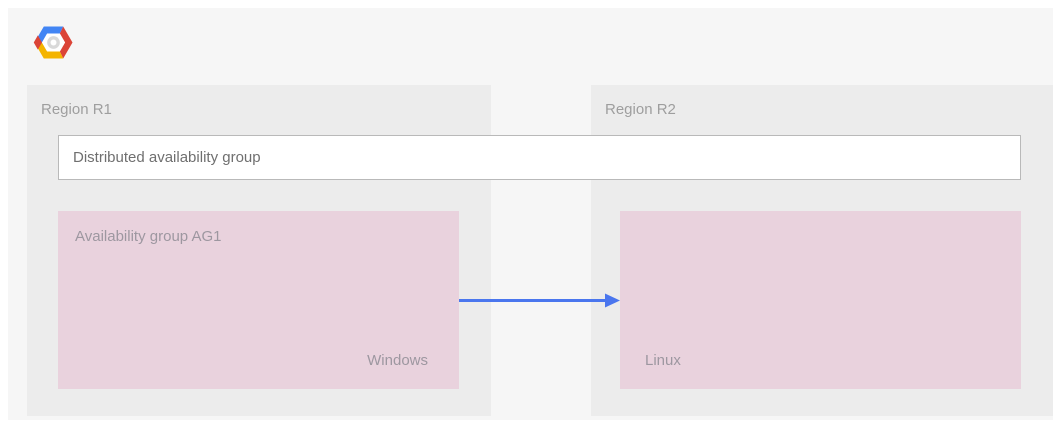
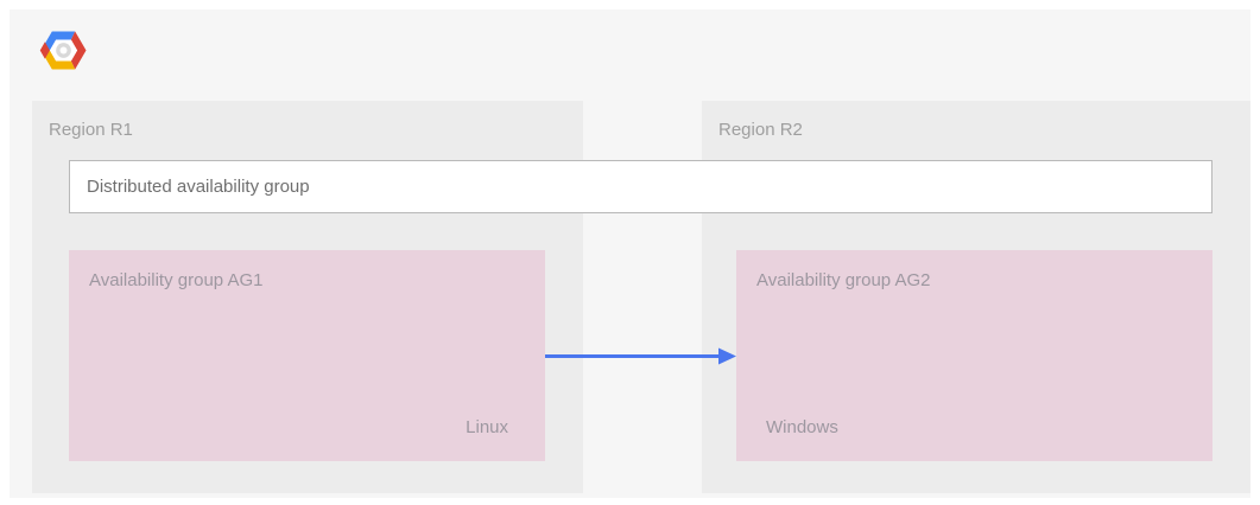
  Region R1
  Region R2
  Distributed availability group
  Availability group AG1
- Windows
+ Linux
+ Availability group AG2
- Linux
+ Windows
